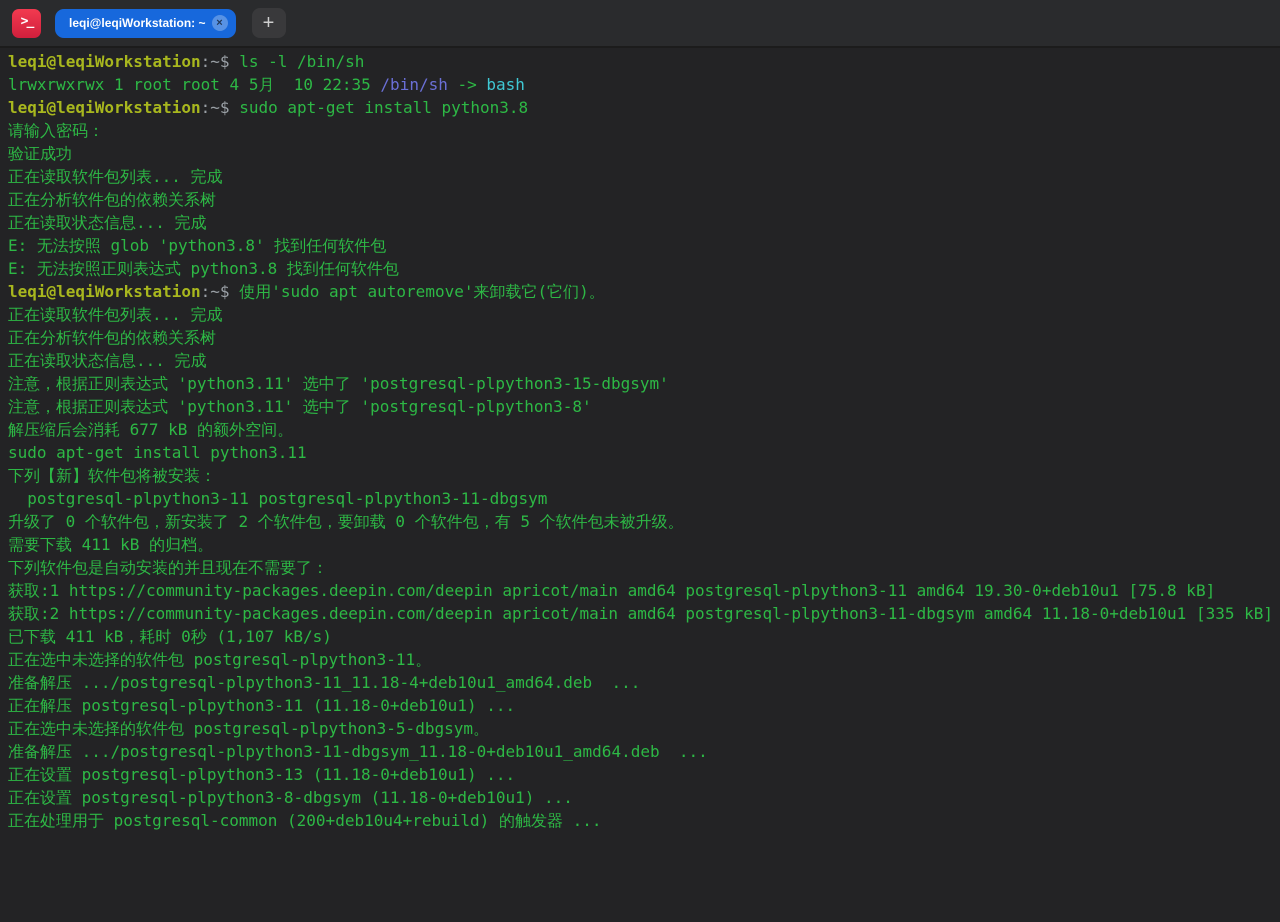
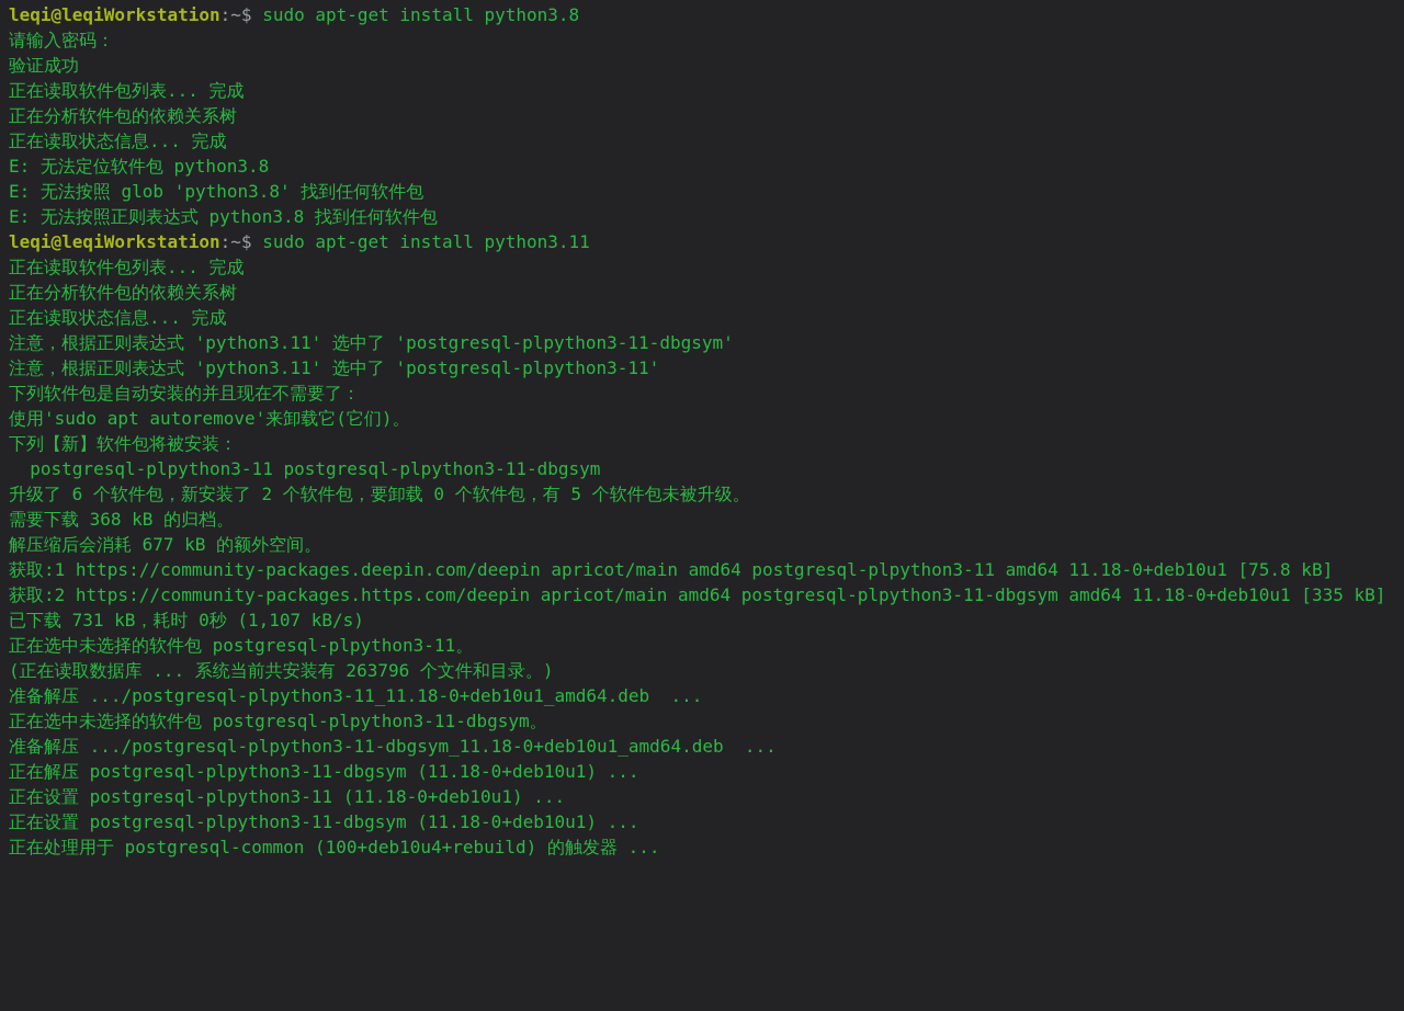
- >_
- leqi@leqiWorkstation: ~
- ×
- +
- leqi@leqiWorkstation:~$ ls -l /bin/sh
- lrwxrwxrwx 1 root root 4 5月 10 22:35 /bin/sh -> bash
  leqi@leqiWorkstation:~$ sudo apt-get install python3.8
  请输入密码：
  验证成功
  正在读取软件包列表... 完成
  正在分析软件包的依赖关系树
  正在读取状态信息... 完成
+ E: 无法定位软件包 python3.8
  E: 无法按照 glob 'python3.8' 找到任何软件包
  E: 无法按照正则表达式 python3.8 找到任何软件包
- leqi@leqiWorkstation:~$ 使用'sudo apt autoremove'来卸载它(它们)。
+ leqi@leqiWorkstation:~$ sudo apt-get install python3.11
  正在读取软件包列表... 完成
  正在分析软件包的依赖关系树
  正在读取状态信息... 完成
- 注意，根据正则表达式 'python3.11' 选中了 'postgresql-plpython3-15-dbgsym'
+ 注意，根据正则表达式 'python3.11' 选中了 'postgresql-plpython3-11-dbgsym'
- 注意，根据正则表达式 'python3.11' 选中了 'postgresql-plpython3-8'
+ 注意，根据正则表达式 'python3.11' 选中了 'postgresql-plpython3-11'
- 解压缩后会消耗 677 kB 的额外空间。
+ 下列软件包是自动安装的并且现在不需要了：
- sudo apt-get install python3.11
+ 使用'sudo apt autoremove'来卸载它(它们)。
  下列【新】软件包将被安装：
  postgresql-plpython3-11 postgresql-plpython3-11-dbgsym
- 升级了 0 个软件包，新安装了 2 个软件包，要卸载 0 个软件包，有 5 个软件包未被升级。
+ 升级了 6 个软件包，新安装了 2 个软件包，要卸载 0 个软件包，有 5 个软件包未被升级。
- 需要下载 411 kB 的归档。
+ 需要下载 368 kB 的归档。
- 下列软件包是自动安装的并且现在不需要了：
+ 解压缩后会消耗 677 kB 的额外空间。
- 获取:1 https://community-packages.deepin.com/deepin apricot/main amd64 postgresql-plpython3-11 amd64 19.30-0+deb10u1 [75.8 kB]
+ 获取:1 https://community-packages.deepin.com/deepin apricot/main amd64 postgresql-plpython3-11 amd64 11.18-0+deb10u1 [75.8 kB]
- 获取:2 https://community-packages.deepin.com/deepin apricot/main amd64 postgresql-plpython3-11-dbgsym amd64 11.18-0+deb10u1 [335 kB]
+ 获取:2 https://community-packages.https.com/deepin apricot/main amd64 postgresql-plpython3-11-dbgsym amd64 11.18-0+deb10u1 [335 kB]
- 已下载 411 kB，耗时 0秒 (1,107 kB/s)
+ 已下载 731 kB，耗时 0秒 (1,107 kB/s)
  正在选中未选择的软件包 postgresql-plpython3-11。
+ (正在读取数据库 ... 系统当前共安装有 263796 个文件和目录。)
- 准备解压 .../postgresql-plpython3-11_11.18-4+deb10u1_amd64.deb ...
+ 准备解压 .../postgresql-plpython3-11_11.18-0+deb10u1_amd64.deb ...
- 正在解压 postgresql-plpython3-11 (11.18-0+deb10u1) ...
- 正在选中未选择的软件包 postgresql-plpython3-5-dbgsym。
+ 正在选中未选择的软件包 postgresql-plpython3-11-dbgsym。
  准备解压 .../postgresql-plpython3-11-dbgsym_11.18-0+deb10u1_amd64.deb ...
+ 正在解压 postgresql-plpython3-11-dbgsym (11.18-0+deb10u1) ...
- 正在设置 postgresql-plpython3-13 (11.18-0+deb10u1) ...
+ 正在设置 postgresql-plpython3-11 (11.18-0+deb10u1) ...
- 正在设置 postgresql-plpython3-8-dbgsym (11.18-0+deb10u1) ...
+ 正在设置 postgresql-plpython3-11-dbgsym (11.18-0+deb10u1) ...
- 正在处理用于 postgresql-common (200+deb10u4+rebuild) 的触发器 ...
+ 正在处理用于 postgresql-common (100+deb10u4+rebuild) 的触发器 ...
